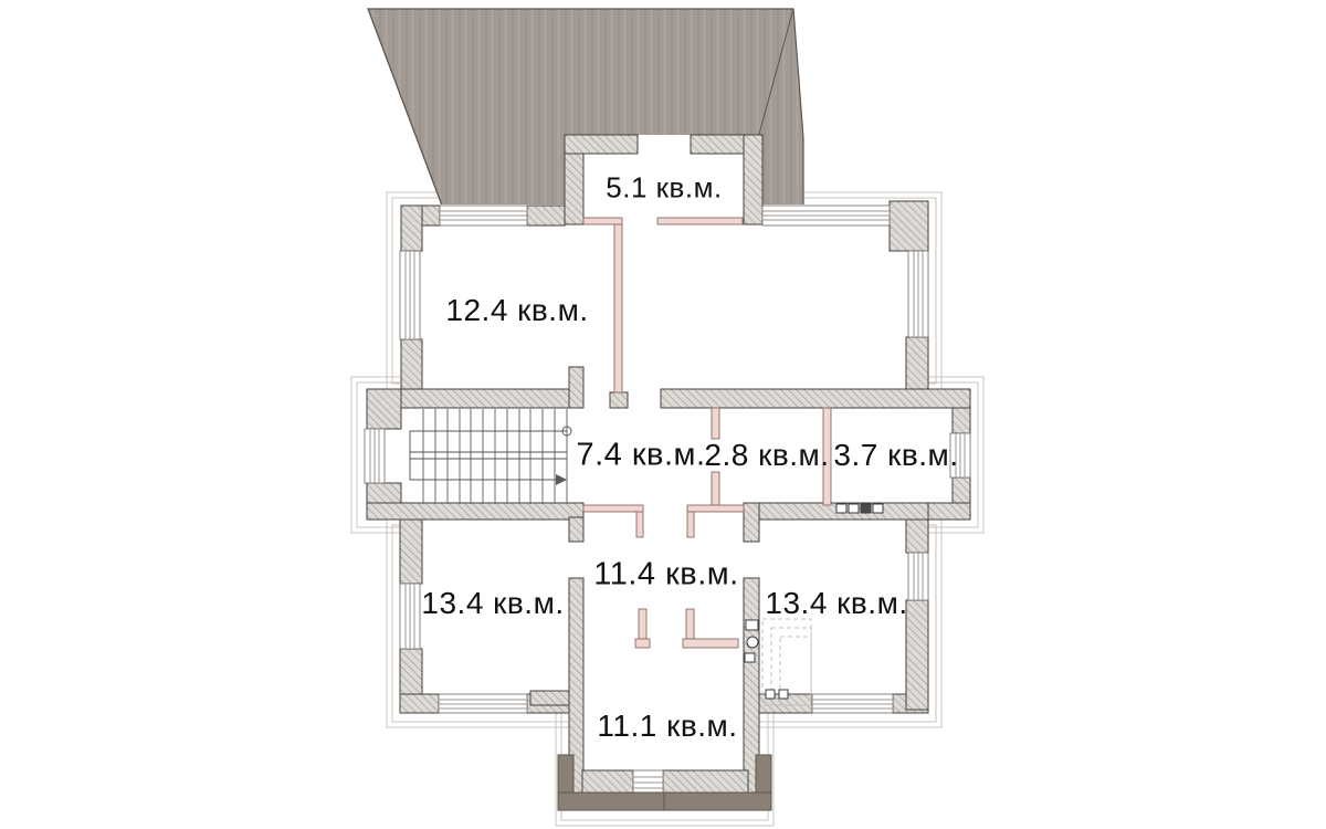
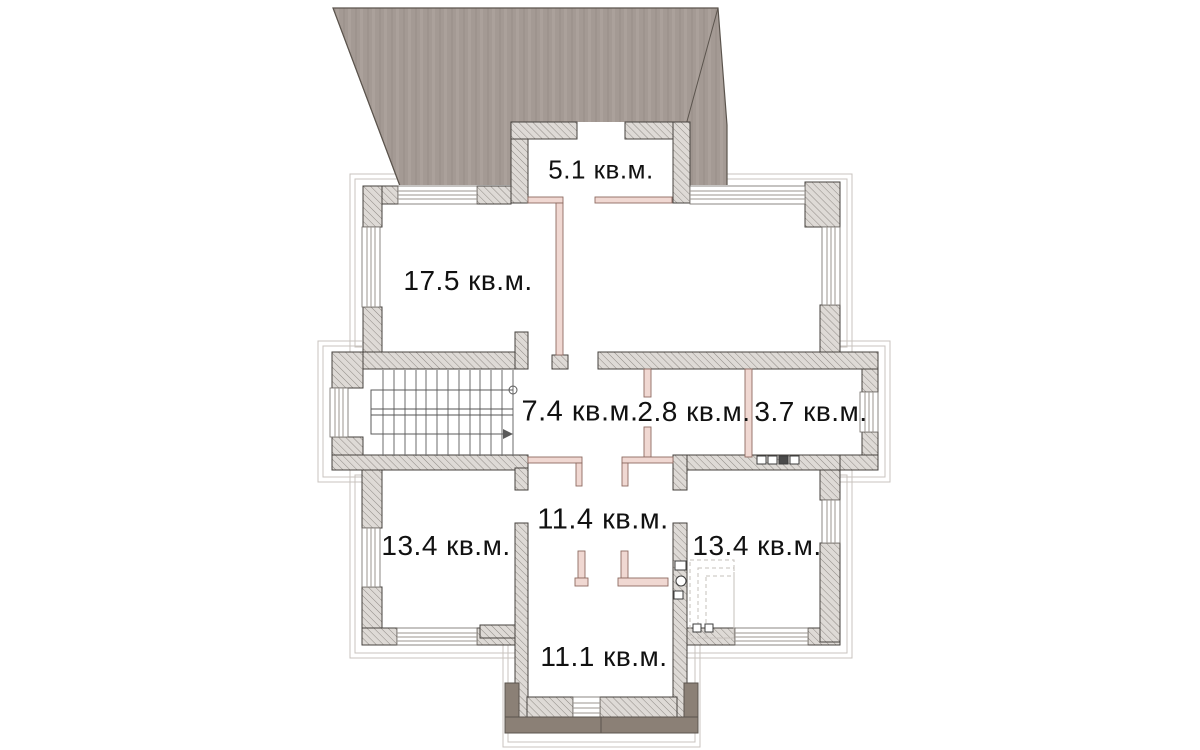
  5.1 кв.м.
- 12.4 кв.м.
+ 17.5 кв.м.
  7.4 кв.м.
  2.8 кв.м.
  3.7 кв.м.
  11.4 кв.м.
  13.4 кв.м.
  13.4 кв.м.
  11.1 кв.м.
